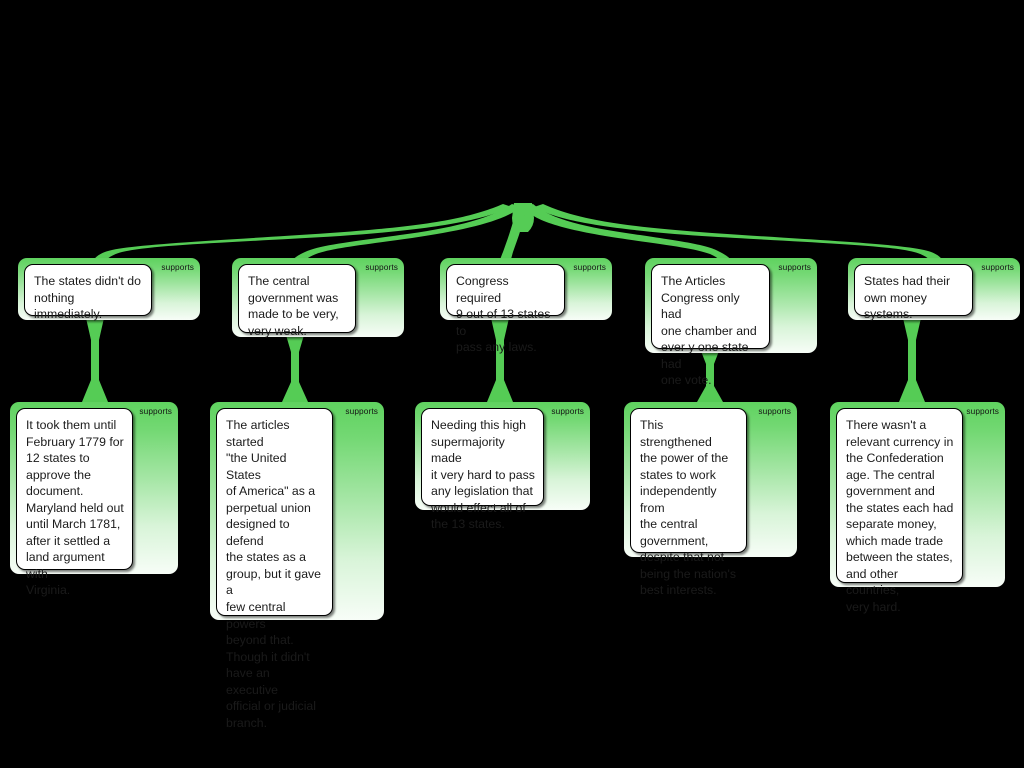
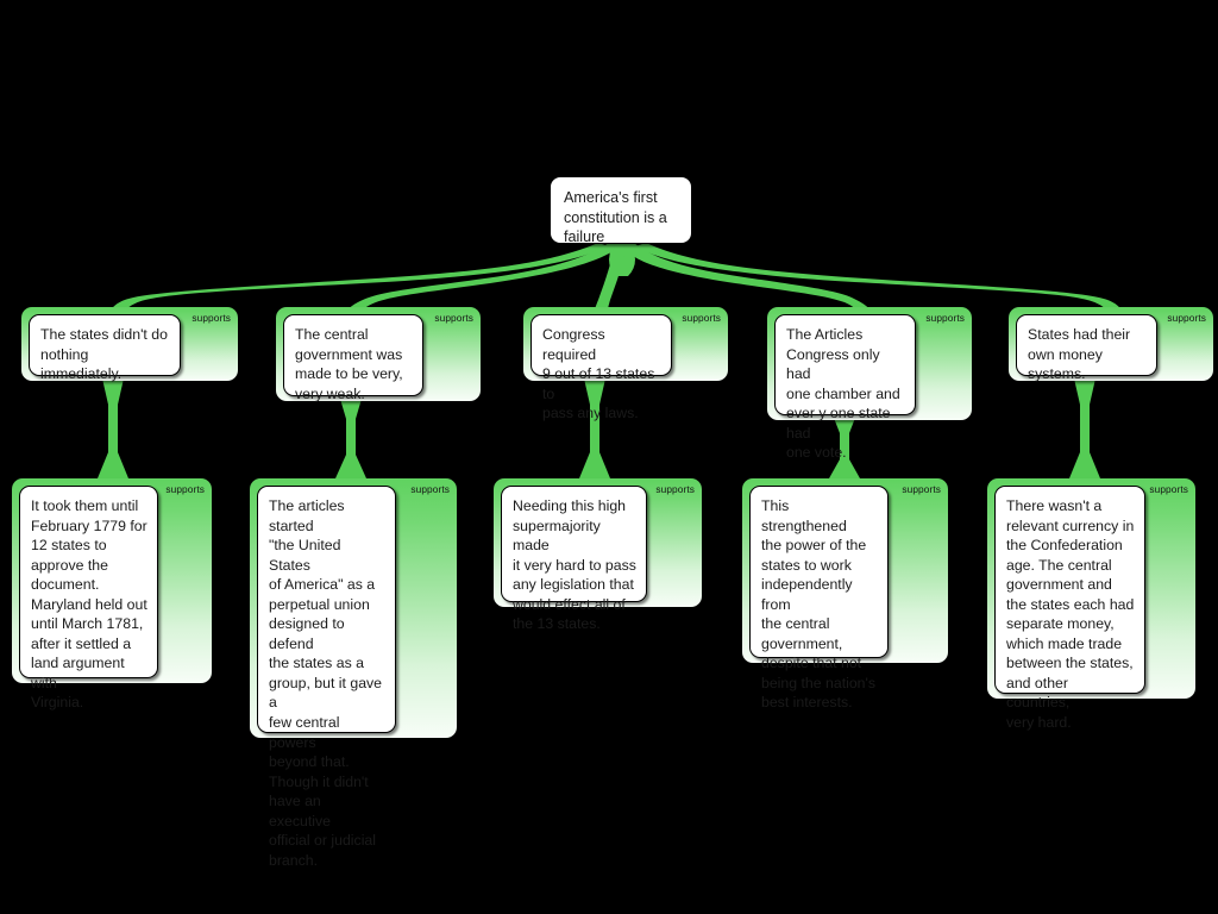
+ America's first
+ constitution is a
+ failure
  supports
  The states didn't do
  nothing
  immediately.
  supports
  The central
  government was
  made to be very,
  very weak.
  supports
  Congress required
  9 out of 13 states to
  pass any laws.
  supports
  The Articles
  Congress only had
  one chamber and
  ever y one state had
  one vote.
  supports
  States had their
  own money
  systems.
  supports
  It took them until
  February 1779 for
  12 states to
  approve the
  document.
  Maryland held out
  until March 1781,
  after it settled a
  land argument with
  Virginia.
  supports
  The articles started
  "the United States
  of America" as a
  perpetual union
  designed to defend
  the states as a
  group, but it gave a
  few central powers
  beyond that.
  Though it didn't
  have an executive
  official or judicial
  branch.
  supports
  Needing this high
  supermajority made
  it very hard to pass
  any legislation that
  would effect all of
  the 13 states.
  supports
  This strengthened
  the power of the
  states to work
  independently from
  the central
  government,
  despite that not
  being the nation's
  best interests.
  supports
  There wasn't a
  relevant currency in
  the Confederation
  age. The central
  government and
  the states each had
  separate money,
  which made trade
  between the states,
  and other countries,
  very hard.
